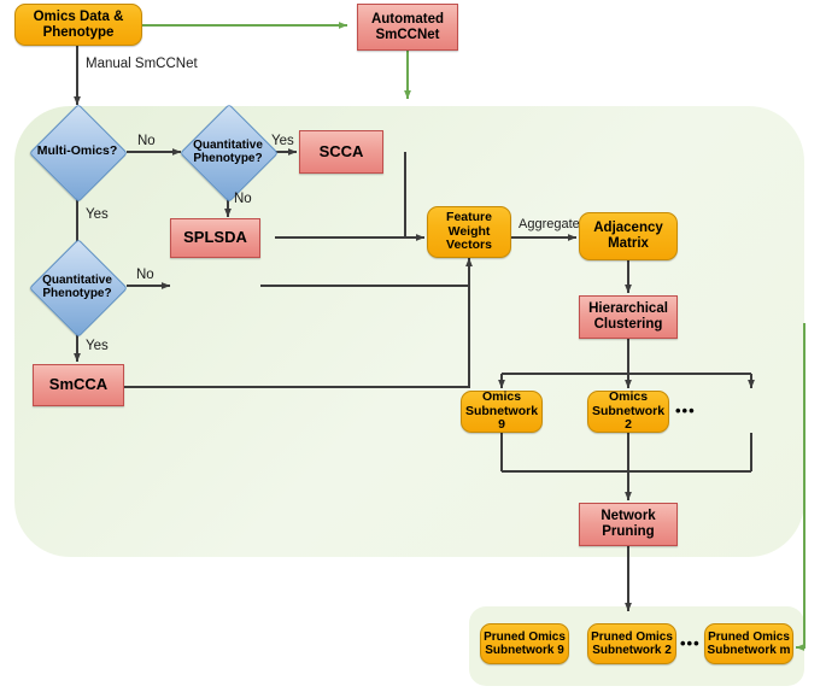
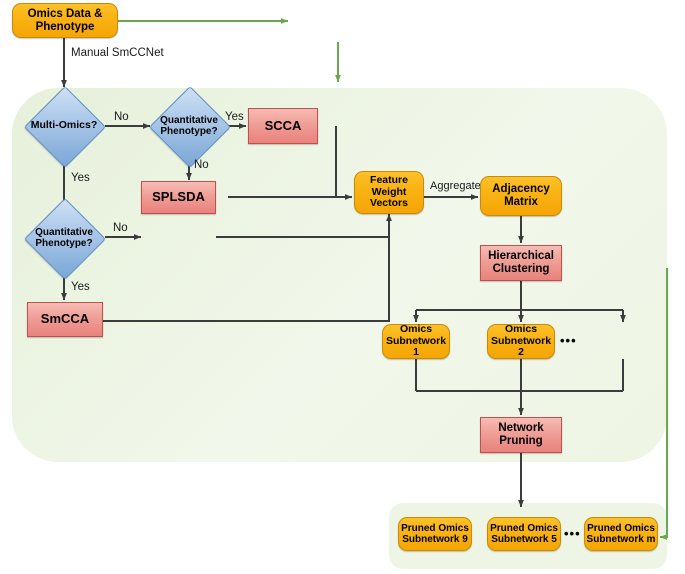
  Omics Data & Phenotype
- Automated SmCCNet
  Manual SmCCNet
  Multi-Omics?
  Quantitative Phenotype?
  Quantitative Phenotype?
  No
  Yes
  Yes
  No
  No
  Yes
  Aggregate
  SCCA
  SPLSDA
  SmCCA
  Feature Weight Vectors
  Adjacency Matrix
  Hierarchical Clustering
- Omics Subnetwork 9
+ Omics Subnetwork 1
  Omics Subnetwork 2
  •••
  Network Pruning
  Pruned Omics Subnetwork 9
- Pruned Omics Subnetwork 2
+ Pruned Omics Subnetwork 5
  Pruned Omics Subnetwork m
  •••
